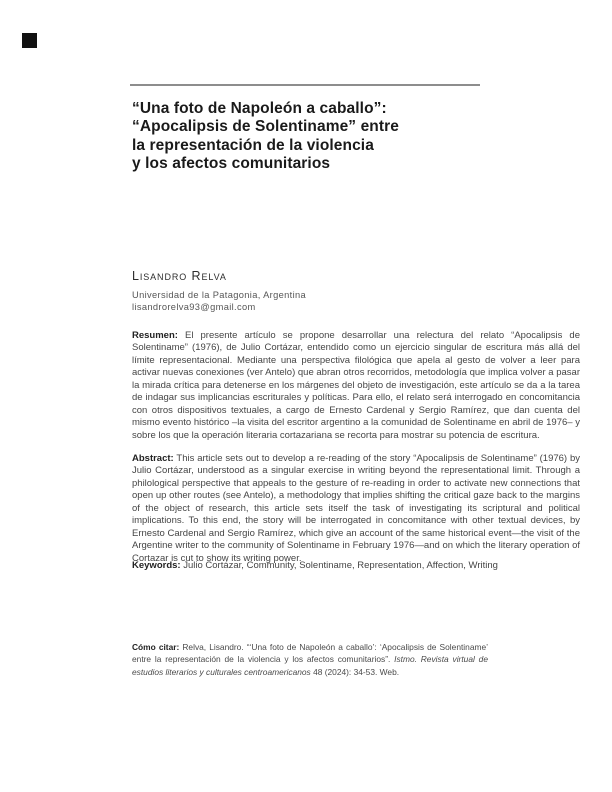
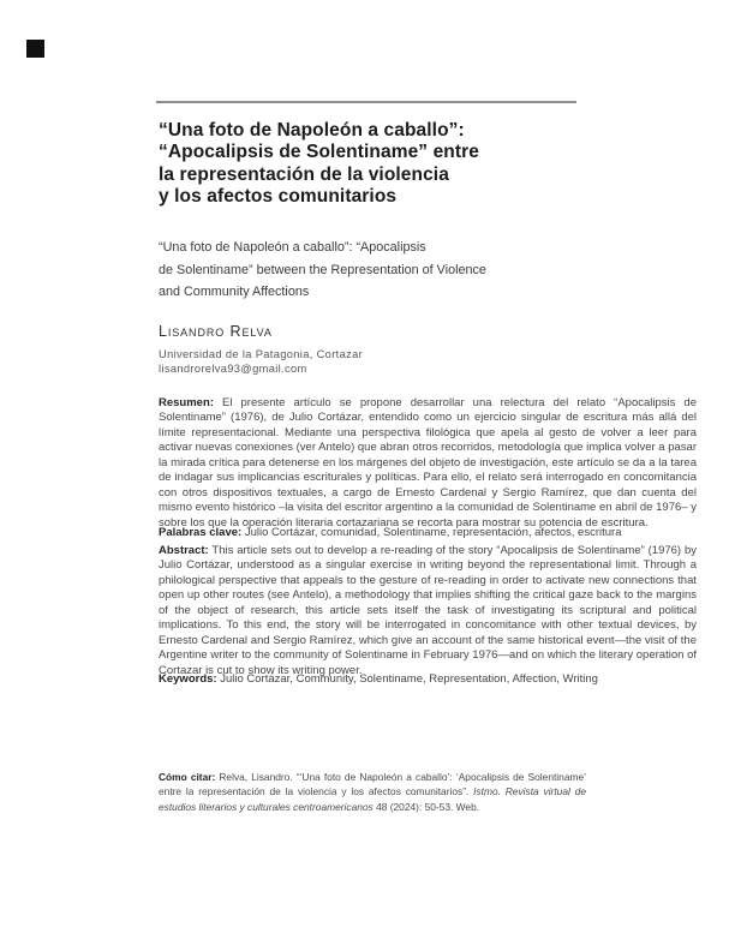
  “Una foto de Napoleón a caballo”:
  “Apocalipsis de Solentiname” entre
  la representación de la violencia
  y los afectos comunitarios
+ “Una foto de Napoleón a caballo”: “Apocalipsis
+ de Solentiname” between the Representation of Violence
+ and Community Affections
  Lisandro Relva
- Universidad de la Patagonia, Argentina
+ Universidad de la Patagonia, Cortazar
  lisandrorelva93@gmail.com
  Resumen: El presente artículo se propone desarrollar una relectura del relato “Apocalipsis de Solentiname” (1976), de Julio Cortázar, entendido como un ejercicio singular de escritura más allá del límite representacional. Mediante una perspectiva filológica que apela al gesto de volver a leer para activar nuevas conexiones (ver Antelo) que abran otros recorridos, metodología que implica volver a pasar la mirada crítica para detenerse en los márgenes del objeto de investigación, este artículo se da a la tarea de indagar sus implicancias escriturales y políticas. Para ello, el relato será interrogado en concomitancia con otros dispositivos textuales, a cargo de Ernesto Cardenal y Sergio Ramírez, que dan cuenta del mismo evento histórico –la visita del escritor argentino a la comunidad de Solentiname en abril de 1976– y sobre los que la operación literaria cortazariana se recorta para mostrar su potencia de escritura.
+ Palabras clave: Julio Cortázar, comunidad, Solentiname, representación, afectos, escritura
  Abstract: This article sets out to develop a re-reading of the story “Apocalipsis de Solentiname” (1976) by Julio Cortázar, understood as a singular exercise in writing beyond the representational limit. Through a philological perspective that appeals to the gesture of re-reading in order to activate new connections that open up other routes (see Antelo), a methodology that implies shifting the critical gaze back to the margins of the object of research, this article sets itself the task of investigating its scriptural and political implications. To this end, the story will be interrogated in concomitance with other textual devices, by Ernesto Cardenal and Sergio Ramírez, which give an account of the same historical event—the visit of the Argentine writer to the community of Solentiname in February 1976—and on which the literary operation of Cortazar is cut to show its writing power.
  Keywords: Julio Cortázar, Community, Solentiname, Representation, Affection, Writing
- Cómo citar: Relva, Lisandro. “‘Una foto de Napoleón a caballo’: ‘Apocalipsis de Solentiname’ entre la representación de la violencia y los afectos comunitarios”. Istmo. Revista virtual de estudios literarios y culturales centroamericanos 48 (2024): 34-53. Web.
+ Cómo citar: Relva, Lisandro. “‘Una foto de Napoleón a caballo’: ‘Apocalipsis de Solentiname’ entre la representación de la violencia y los afectos comunitarios”. Istmo. Revista virtual de estudios literarios y culturales centroamericanos 48 (2024): 50-53. Web.
